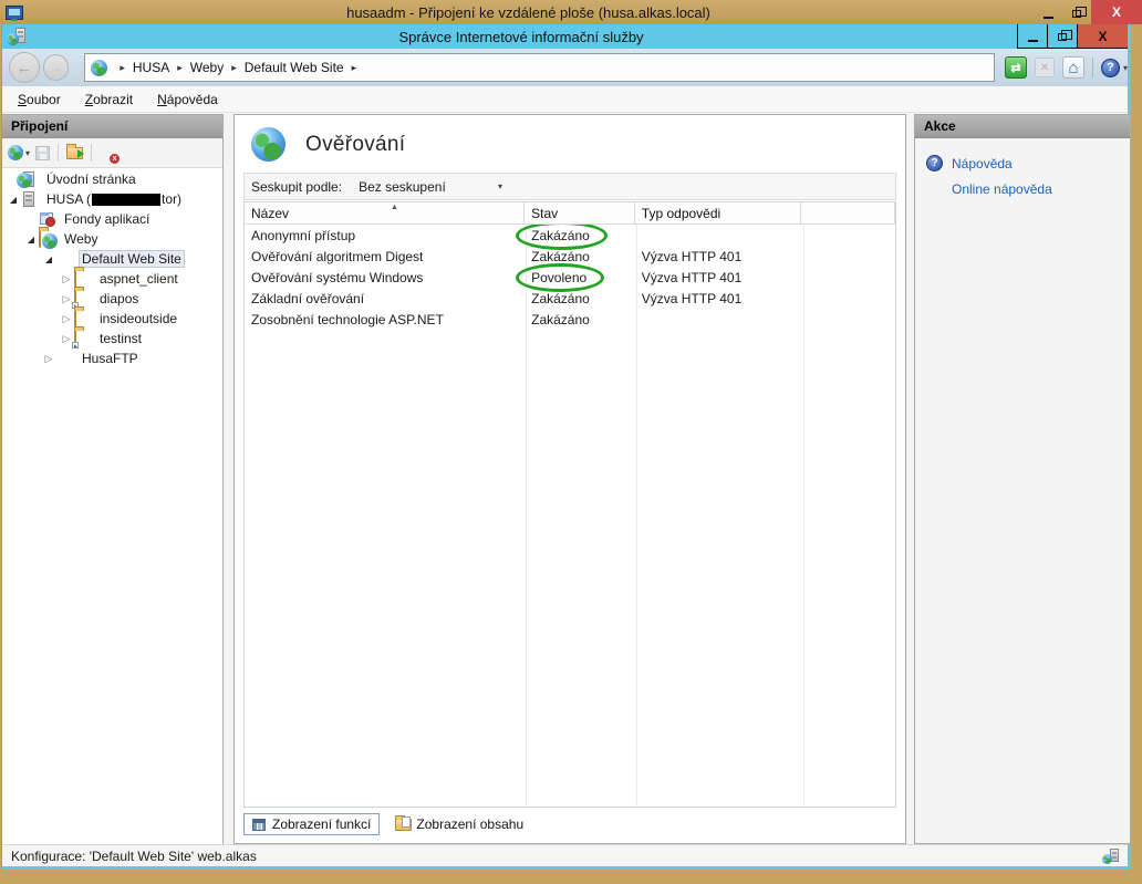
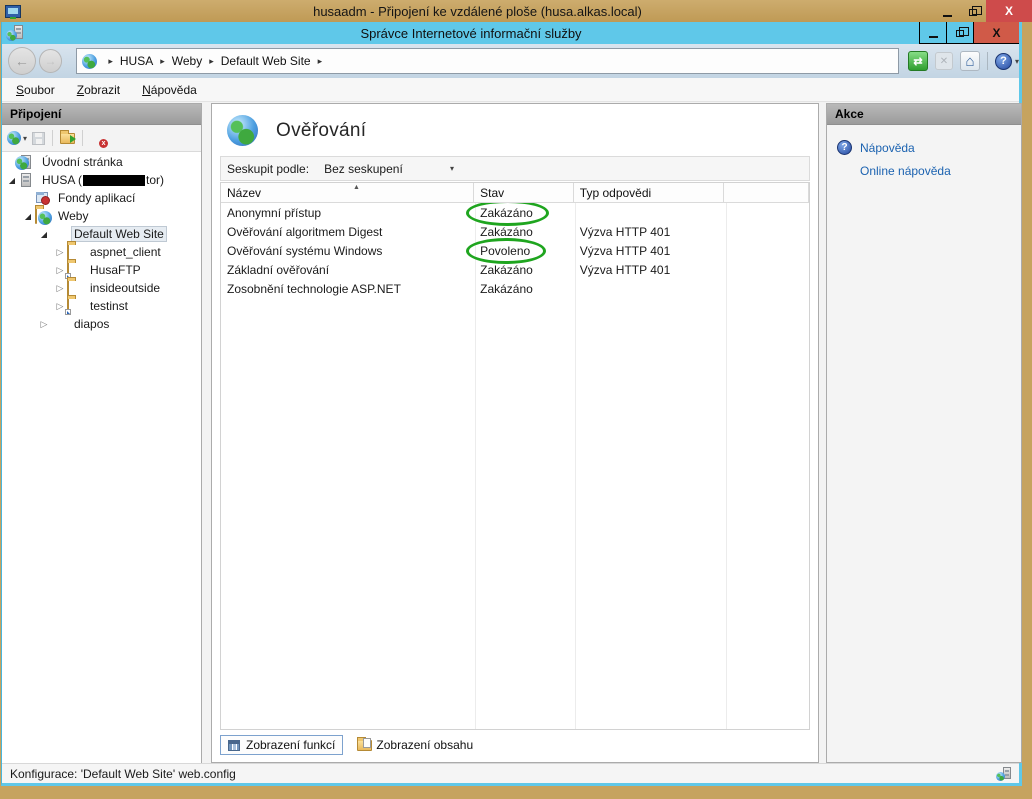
  husaadm - Připojení ke vzdálené ploše (husa.alkas.local)
  X
  Správce Internetové informační služby
  X
  ←
  ▸
  HUSA
  ▸
  Weby
  ▸
  Default Web Site
  ▸
  ⇄
  ✕
  ⌂
  ?
  ▾
  Soubor
  Zobrazit
  Nápověda
  Připojení
  ▾
  Úvodní stránka
  ◢
  HUSA ( tor)
  Fondy aplikací
  ◢
  Weby
  ◢
  Default Web Site
  ▷
  aspnet_client
  ▷
- diapos
+ HusaFTP
  ▷
  insideoutside
  ▷
  testinst
  ▷
- HusaFTP
+ diapos
  Ověřování
  Seskupit podle:
  Bez seskupení
  ▾
  Název
  Stav
  Typ odpovědi
  Anonymní přístup
  Zakázáno
  Ověřování algoritmem Digest
  Zakázáno
  Výzva HTTP 401
  Ověřování systému Windows
  Povoleno
  Výzva HTTP 401
  Základní ověřování
  Zakázáno
  Výzva HTTP 401
  Zosobnění technologie ASP.NET
  Zakázáno
  Zobrazení funkcí
  Zobrazení obsahu
  Akce
  ?
  Nápověda
  Online nápověda
- Konfigurace: 'Default Web Site' web.alkas
+ Konfigurace: 'Default Web Site' web.config
